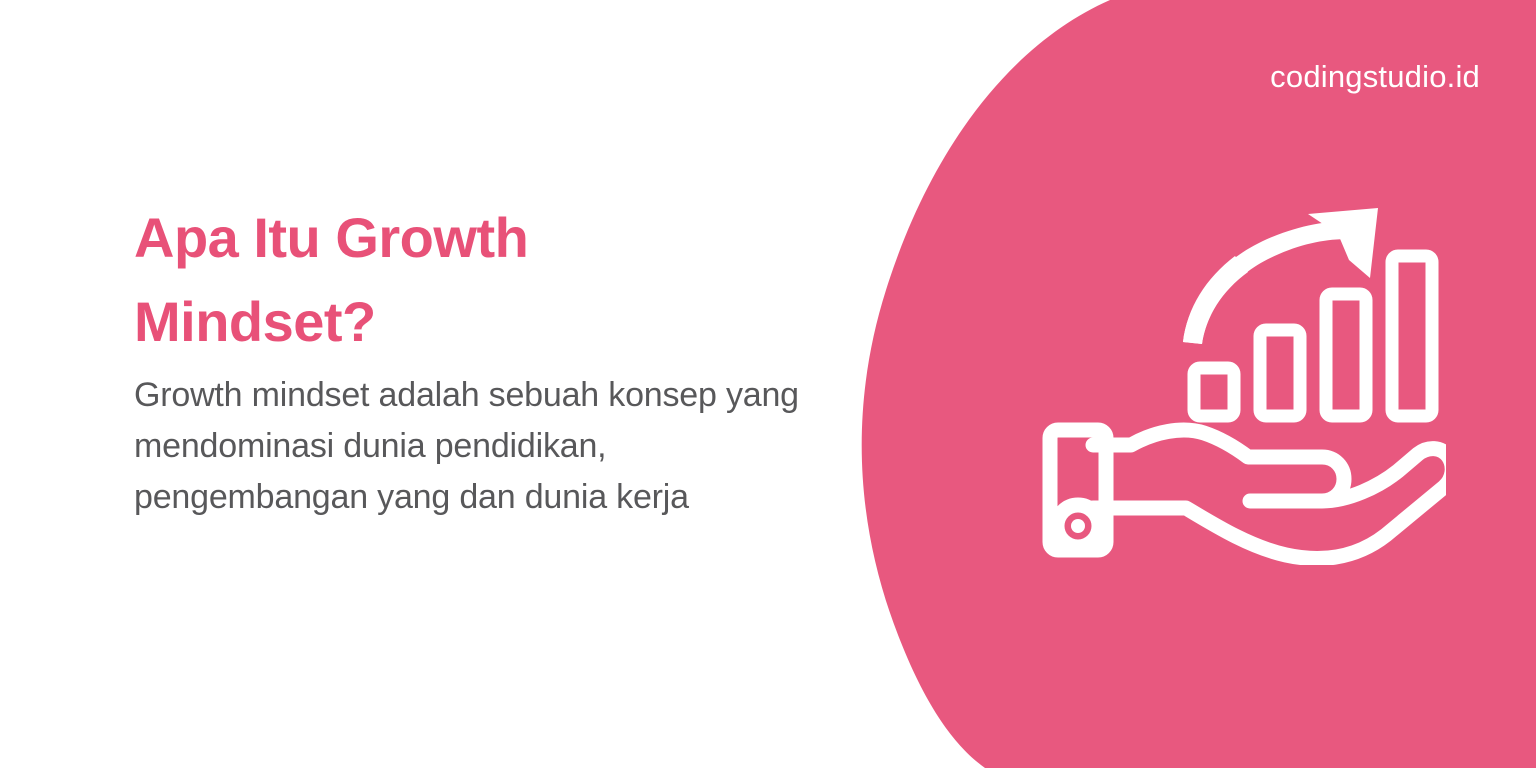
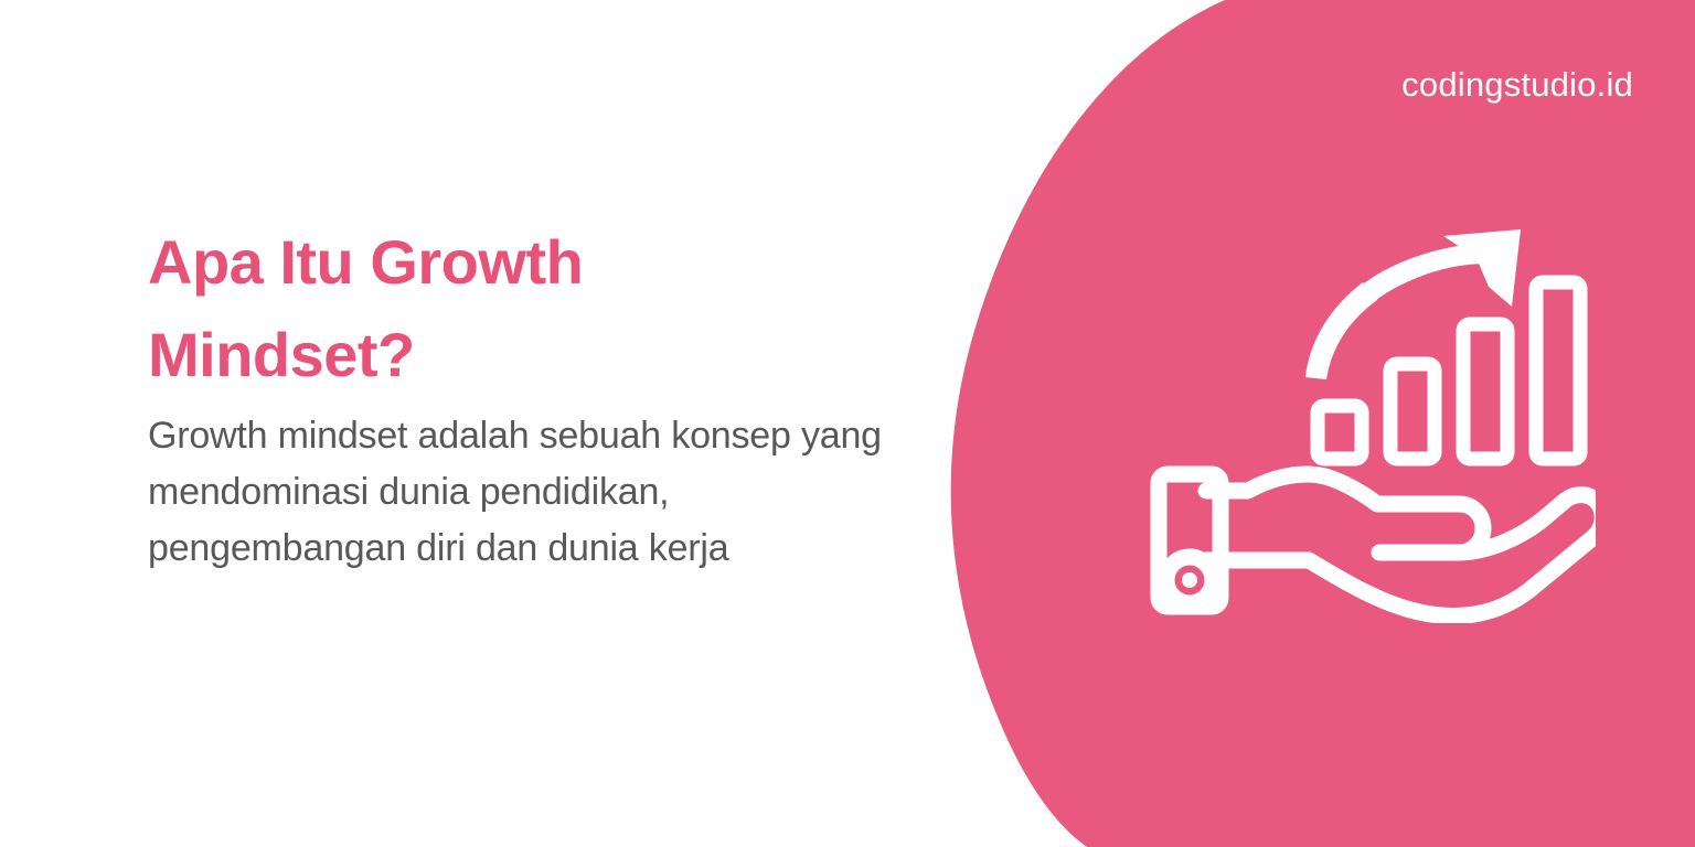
  Apa Itu Growth Mindset?
- Growth mindset adalah sebuah konsep yang mendominasi dunia pendidikan, pengembangan yang dan dunia kerja
+ Growth mindset adalah sebuah konsep yang mendominasi dunia pendidikan, pengembangan diri dan dunia kerja
  codingstudio.id
